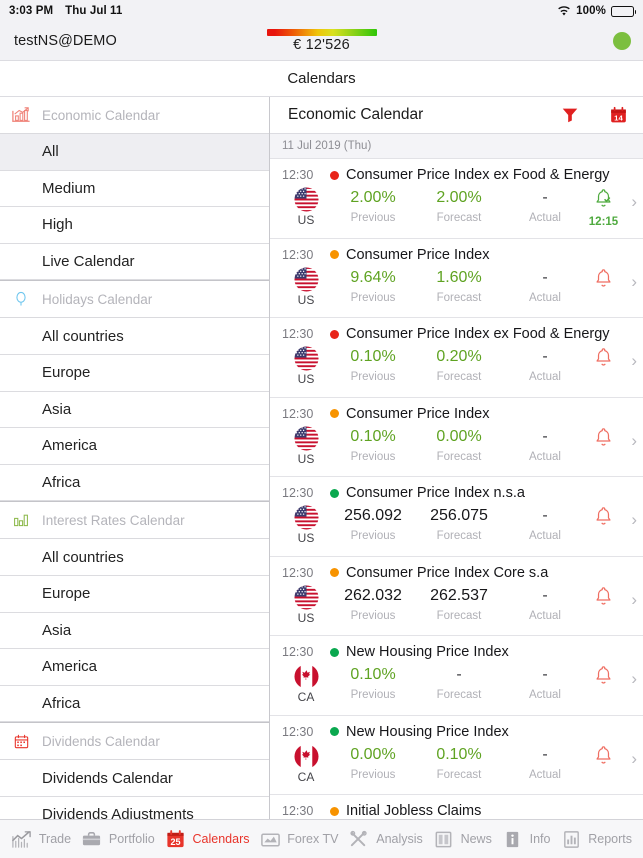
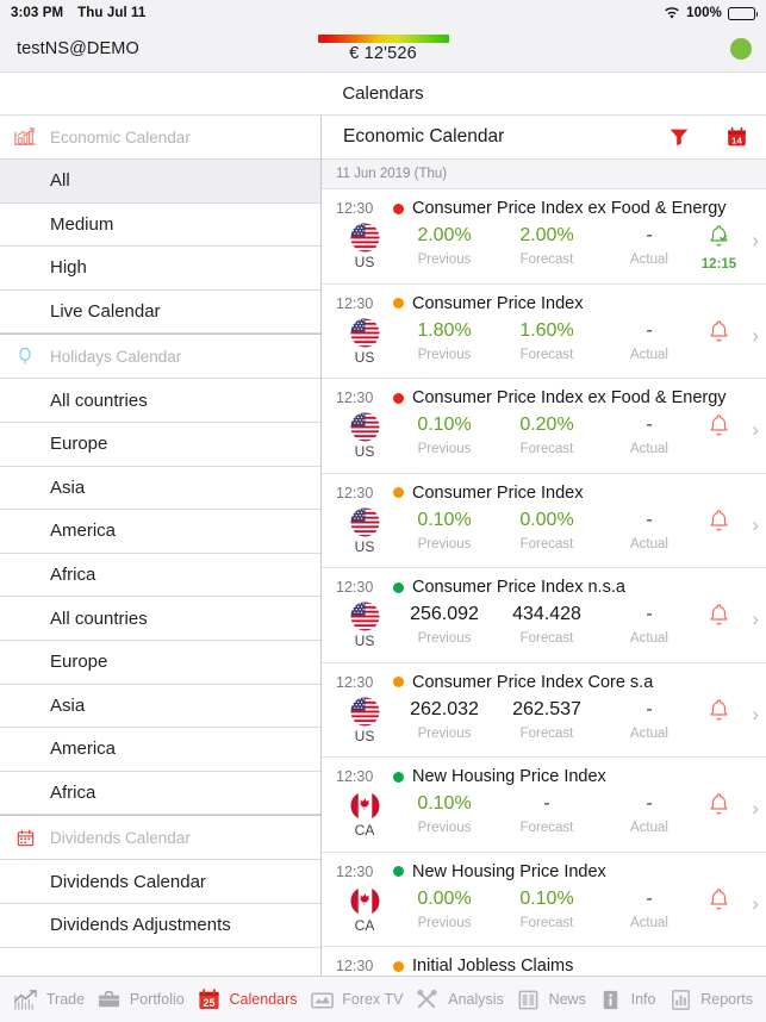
  3:03 PM
  Thu Jul 11
  100%
  testNS@DEMO
  € 12'526
  Calendars
  Economic Calendar
  All
  Medium
  High
  Live Calendar
  Holidays Calendar
  All countries
  Europe
  Asia
  America
  Africa
- Interest Rates Calendar
  All countries
  Europe
  Asia
  America
  Africa
  Dividends Calendar
  Dividends Calendar
  Dividends Adjustments
  Economic Calendar
  14
- 11 Jul 2019 (Thu)
+ 11 Jun 2019 (Thu)
  12:30
  Consumer Price Index ex Food & Energy
  US
  2.00%
  Previous
  2.00%
  Forecast
  -
  Actual
  12:15
  ›
  12:30
  Consumer Price Index
  US
- 9.64%
+ 1.80%
  Previous
  1.60%
  Forecast
  -
  Actual
  ›
  12:30
  Consumer Price Index ex Food & Energy
  US
  0.10%
  Previous
  0.20%
  Forecast
  -
  Actual
  ›
  12:30
  Consumer Price Index
  US
  0.10%
  Previous
  0.00%
  Forecast
  -
  Actual
  ›
  12:30
  Consumer Price Index n.s.a
  US
  256.092
  Previous
- 256.075
+ 434.428
  Forecast
  -
  Actual
  ›
  12:30
  Consumer Price Index Core s.a
  US
  262.032
  Previous
  262.537
  Forecast
  -
  Actual
  ›
  12:30
  New Housing Price Index
  CA
  0.10%
  Previous
  -
  Forecast
  -
  Actual
  ›
  12:30
  New Housing Price Index
  CA
  0.00%
  Previous
  0.10%
  Forecast
  -
  Actual
  ›
  12:30
  Initial Jobless Claims
  Trade
  Portfolio
  25
  Calendars
  Forex TV
  Analysis
  News
  Info
  Reports
